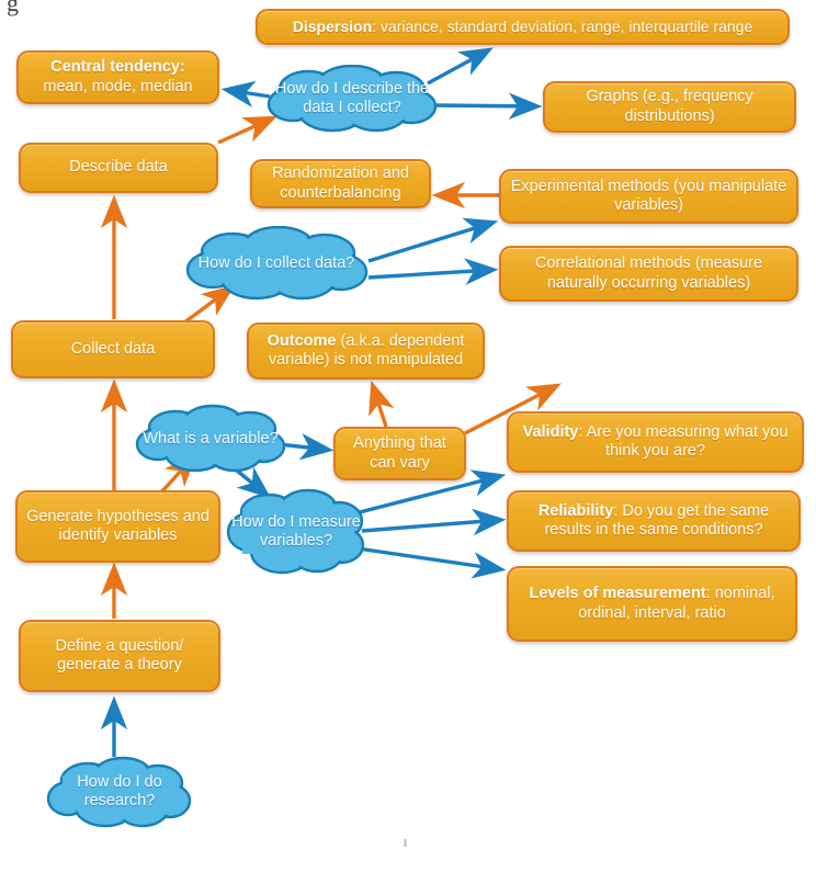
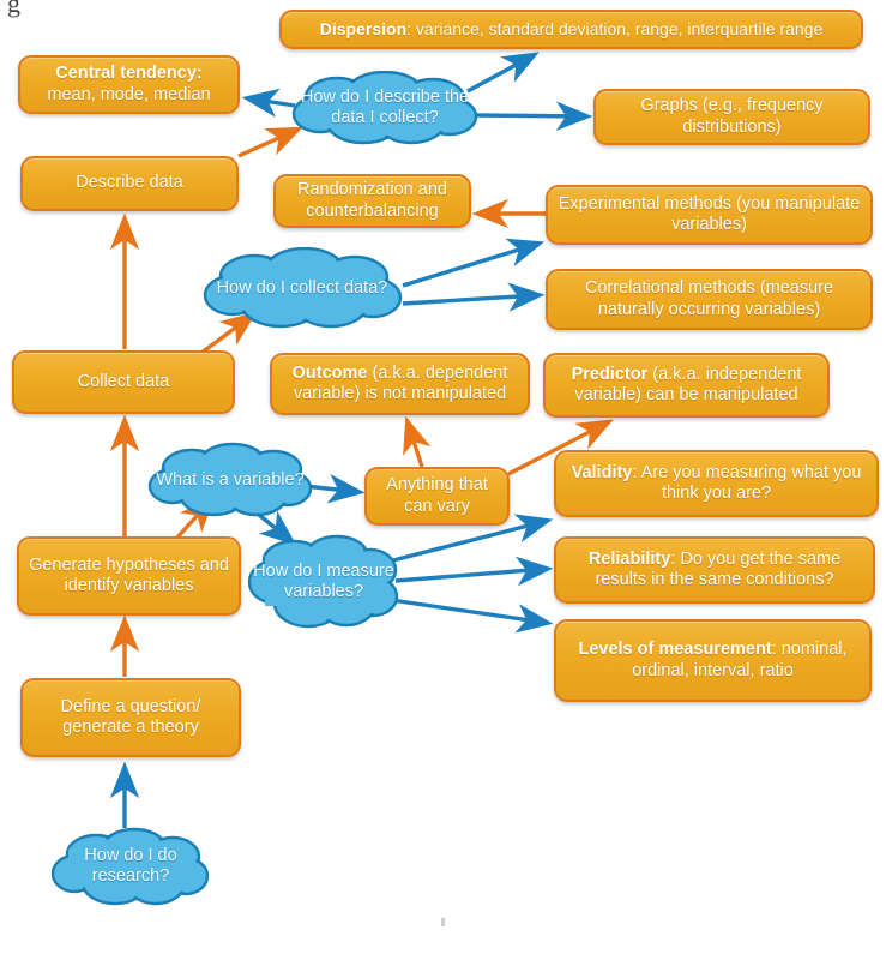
  g
  Dispersion: variance, standard deviation, range, interquartile range
  Central tendency:
  mean, mode, median
  Graphs (e.g., frequency distributions)
  Describe data
  Randomization and counterbalancing
  Experimental methods (you manipulate variables)
  Correlational methods (measure naturally occurring variables)
  Collect data
  Outcome (a.k.a. dependent variable) is not manipulated
+ Predictor (a.k.a. independent variable) can be manipulated
  Anything that can vary
  Validity: Are you measuring what you think you are?
  Reliability: Do you get the same results in the same conditions?
  Levels of measurement: nominal, ordinal, interval, ratio
  Generate hypotheses and identify variables
  Define a question/ generate a theory
  How do I describe the data I collect?
  How do I collect data?
  What is a variable?
  How do I measure variables?
  How do I do research?
